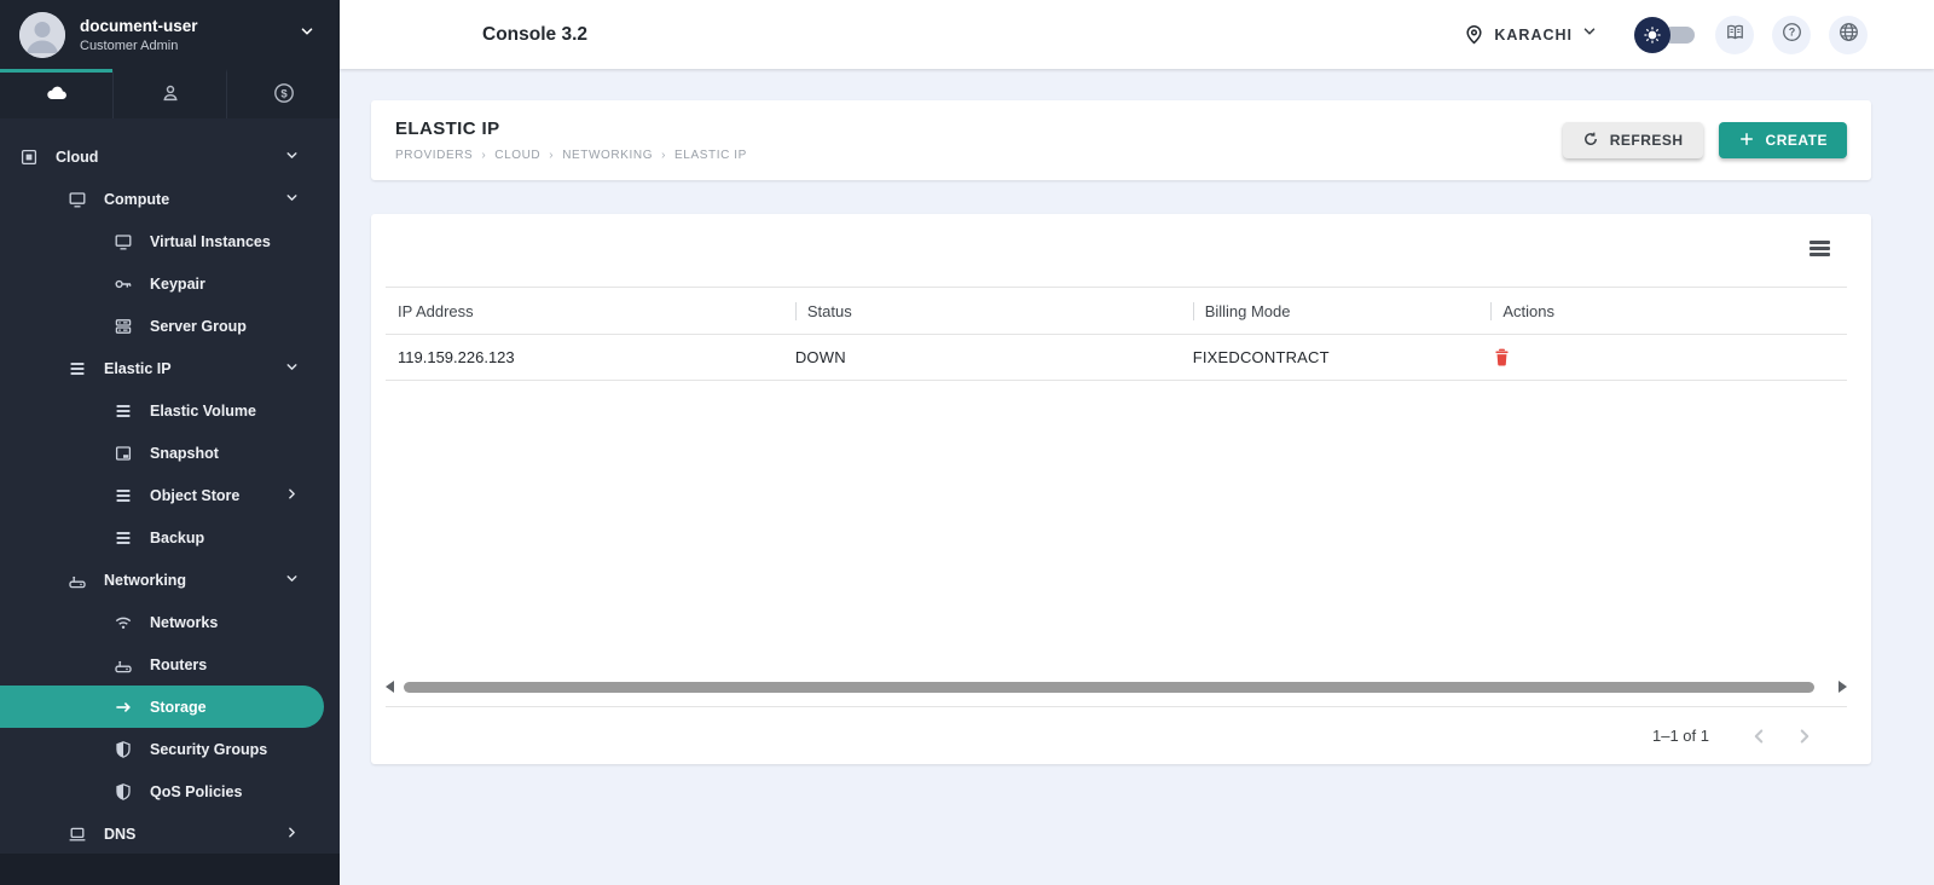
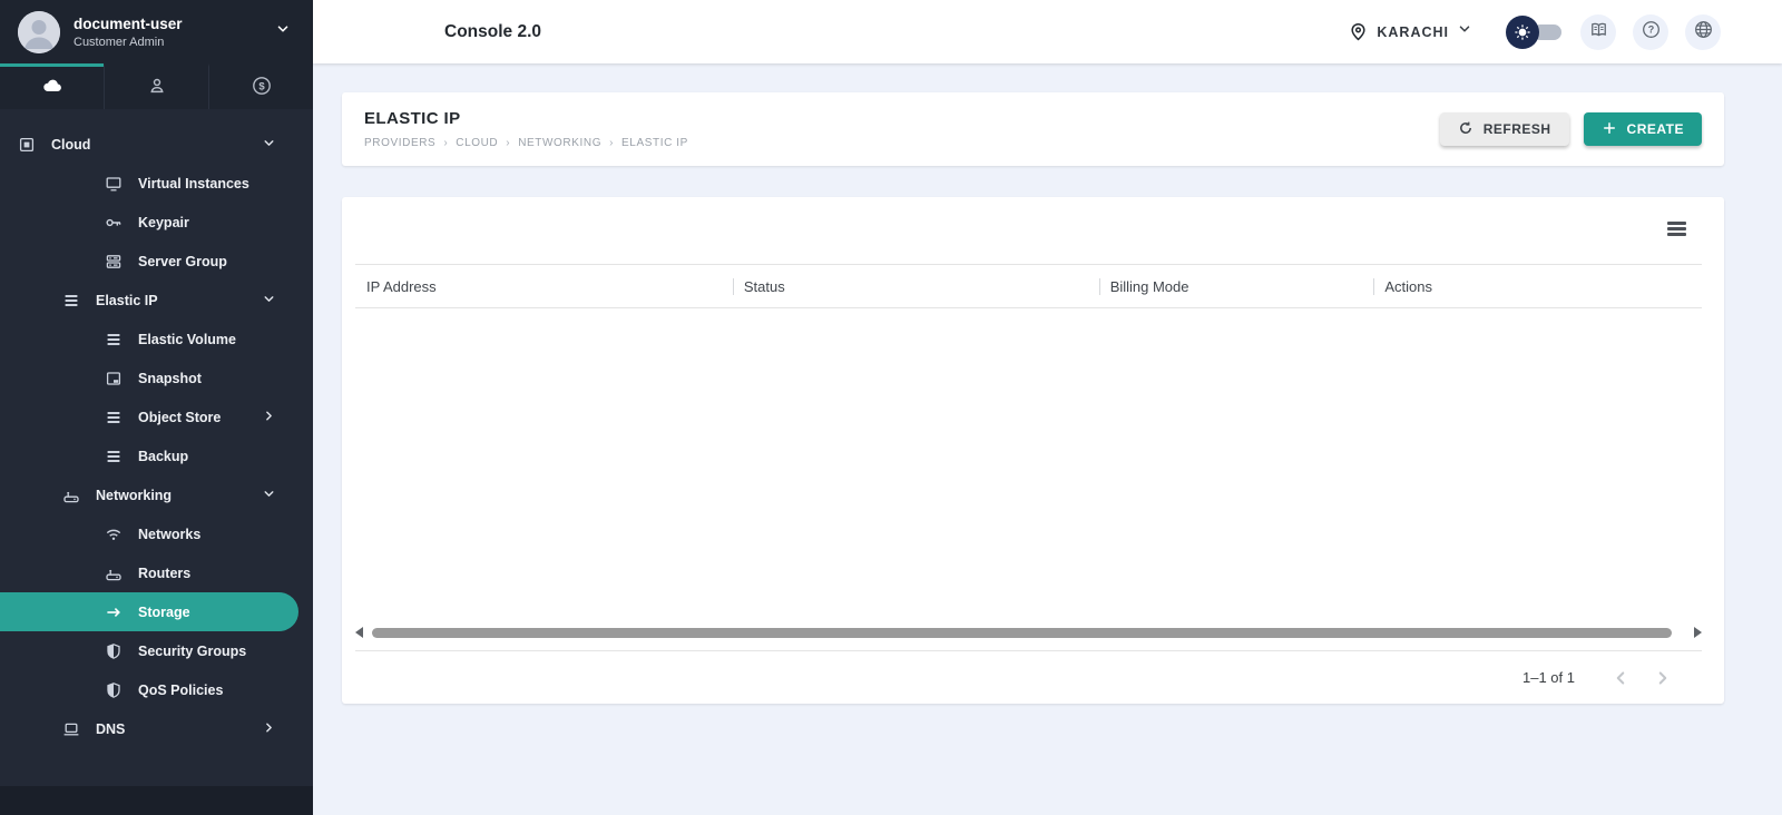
  document-user
  Customer Admin
  Cloud
- Compute
  Virtual Instances
  Keypair
  Server Group
  Elastic IP
  Elastic Volume
  Snapshot
  Object Store
  Backup
  Networking
  Networks
  Routers
  Storage
  Security Groups
  QoS Policies
  DNS
- Console 3.2
+ Console 2.0
  KARACHI
  ELASTIC IP
  PROVIDERS
  ›
  CLOUD
  ›
  NETWORKING
  ›
  ELASTIC IP
  REFRESH
  CREATE
  IP Address
  Status
  Billing Mode
  Actions
- 119.159.226.123
- DOWN
- FIXEDCONTRACT
  1–1 of 1
